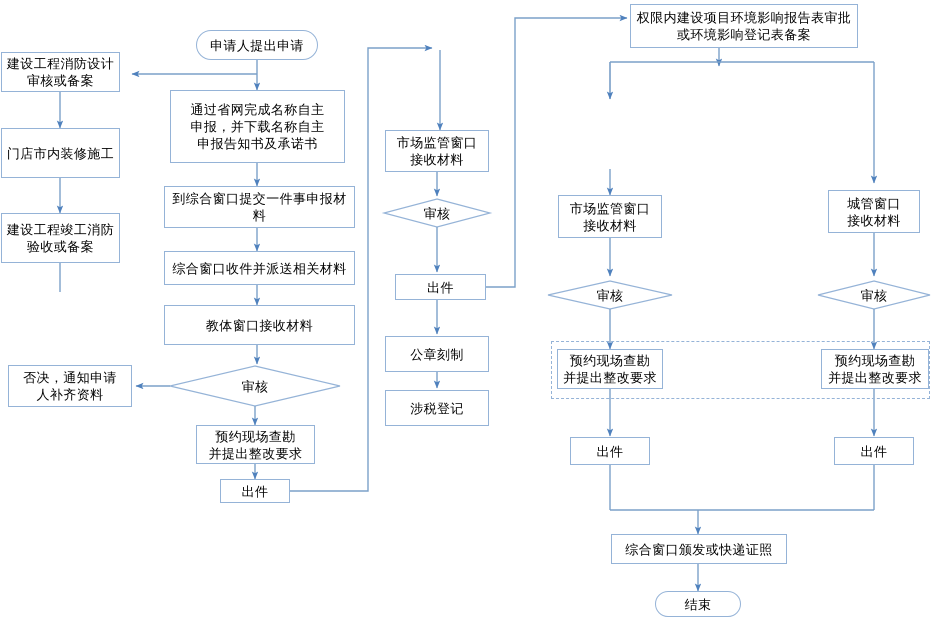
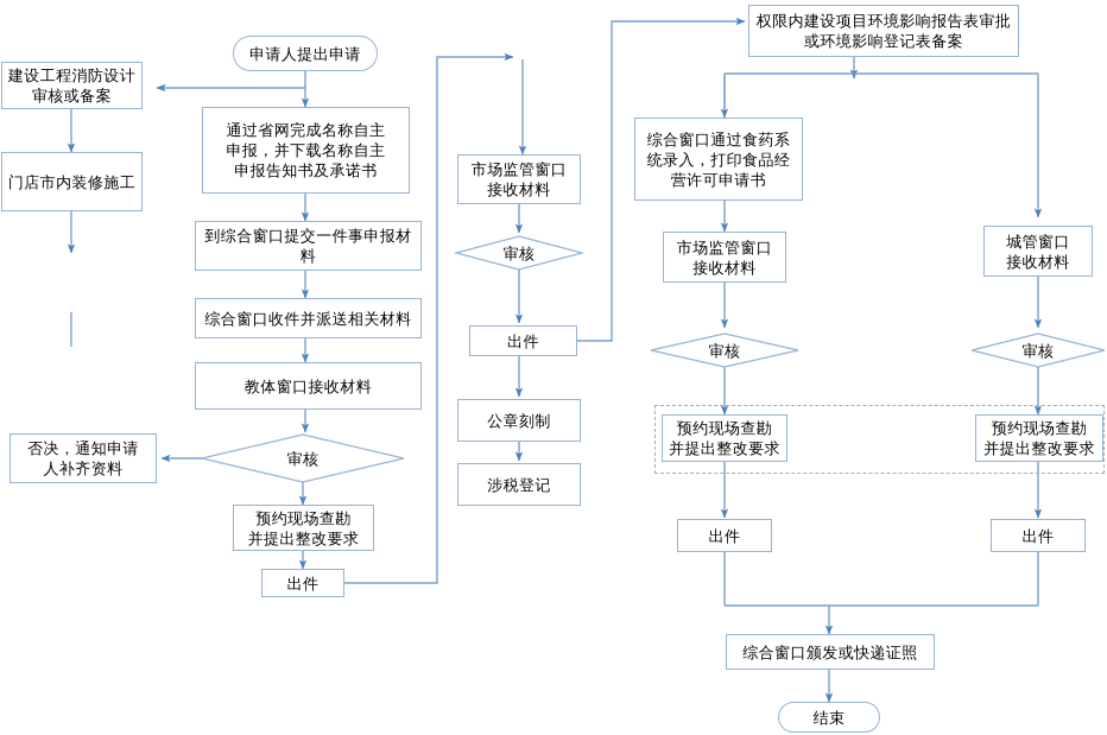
  申请人提出申请
  建设工程消防设计
  审核或备案
  门店市内装修施工
- 建设工程竣工消防
- 验收或备案
  通过省网完成名称自主
  申报，并下载名称自主
  申报告知书及承诺书
  到综合窗口提交一件事申报材
  料
  综合窗口收件并派送相关材料
  教体窗口接收材料
  审核
  否决，通知申请
  人补齐资料
  预约现场查勘
  并提出整改要求
  出件
  市场监管窗口
  接收材料
  审核
  出件
  公章刻制
  涉税登记
  权限内建设项目环境影响报告表审批
  或环境影响登记表备案
+ 综合窗口通过食药系
+ 统录入，打印食品经
+ 营许可申请书
  市场监管窗口
  接收材料
  审核
  预约现场查勘
  并提出整改要求
  出件
  城管窗口
  接收材料
  审核
  预约现场查勘
  并提出整改要求
  出件
  综合窗口颁发或快递证照
  结束
